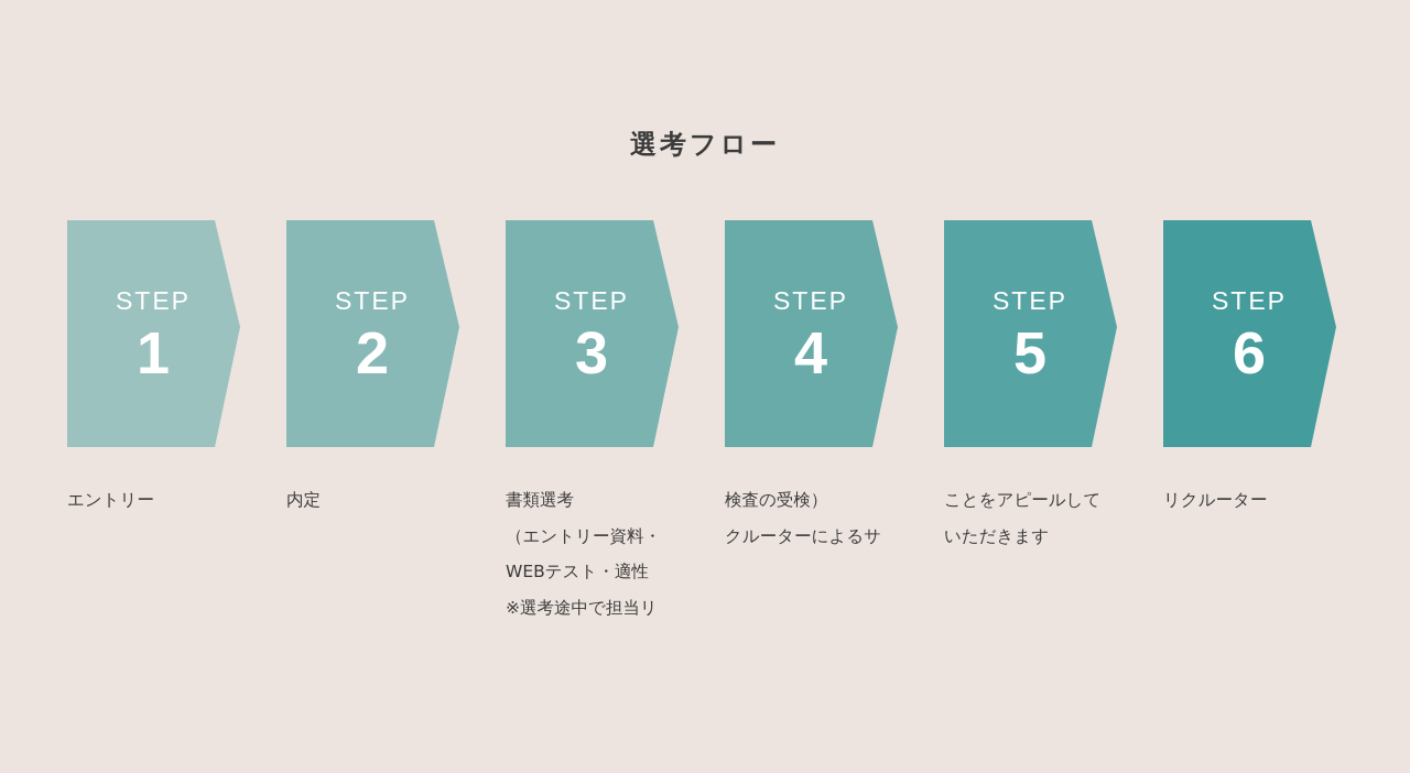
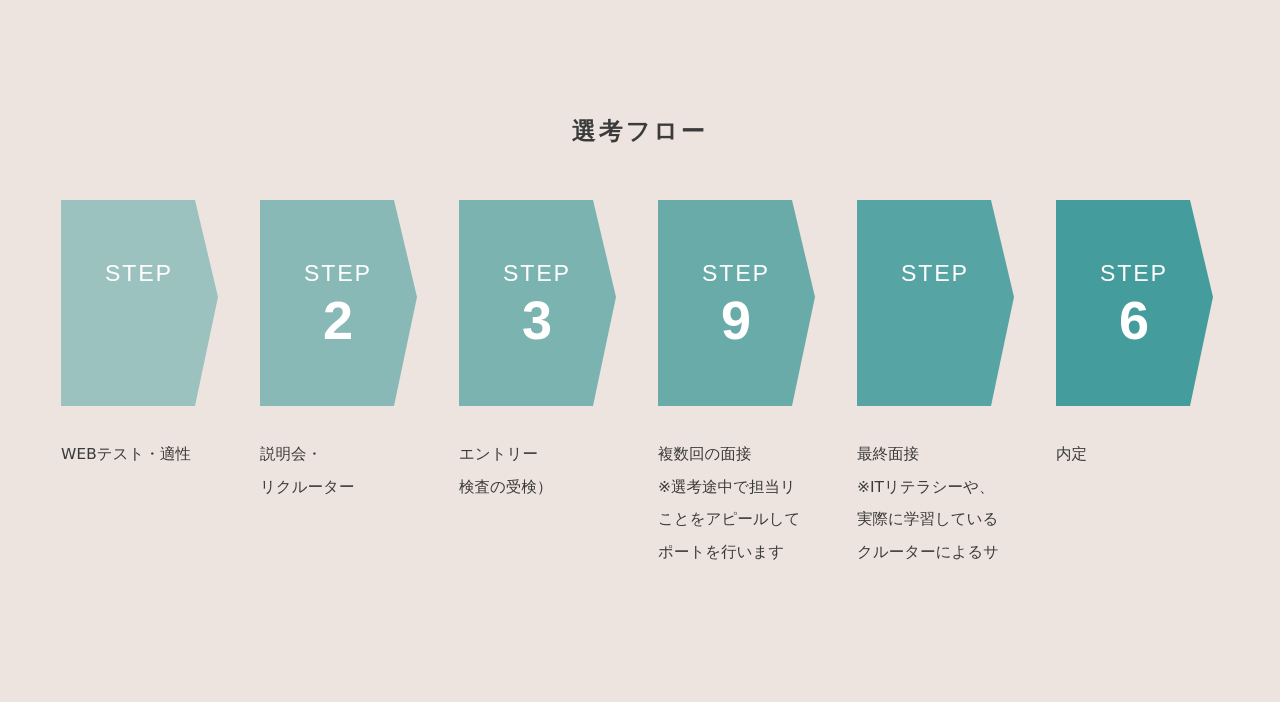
  選考フロー
  STEP
- 1
  STEP
  2
  STEP
  3
  STEP
- 4
+ 9
  STEP
- 5
  STEP
  6
- エントリー
+ WEBテスト・適性
+ 説明会・
- 内定
+ リクルーター
- 書類選考
- （エントリー資料・
- WEBテスト・適性
+ エントリー
- ※選考途中で担当リ
+ 検査の受検）
+ 複数回の面接
- 検査の受検）
+ ※選考途中で担当リ
- クルーターによるサ
+ ことをアピールして
+ ポートを行います
+ 最終面接
+ ※ITリテラシーや、
+ 実際に学習している
- ことをアピールして
+ クルーターによるサ
- いただきます
- リクルーター
+ 内定
